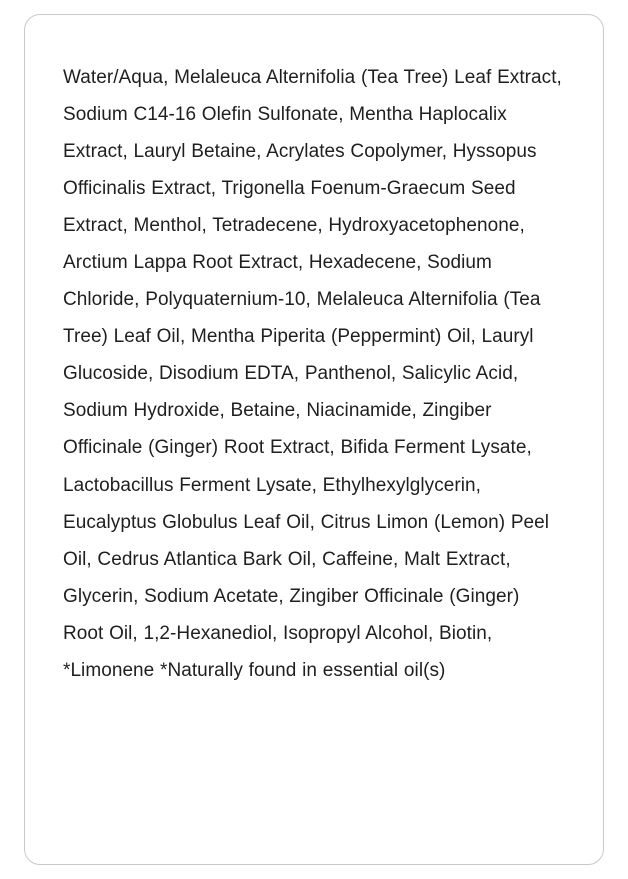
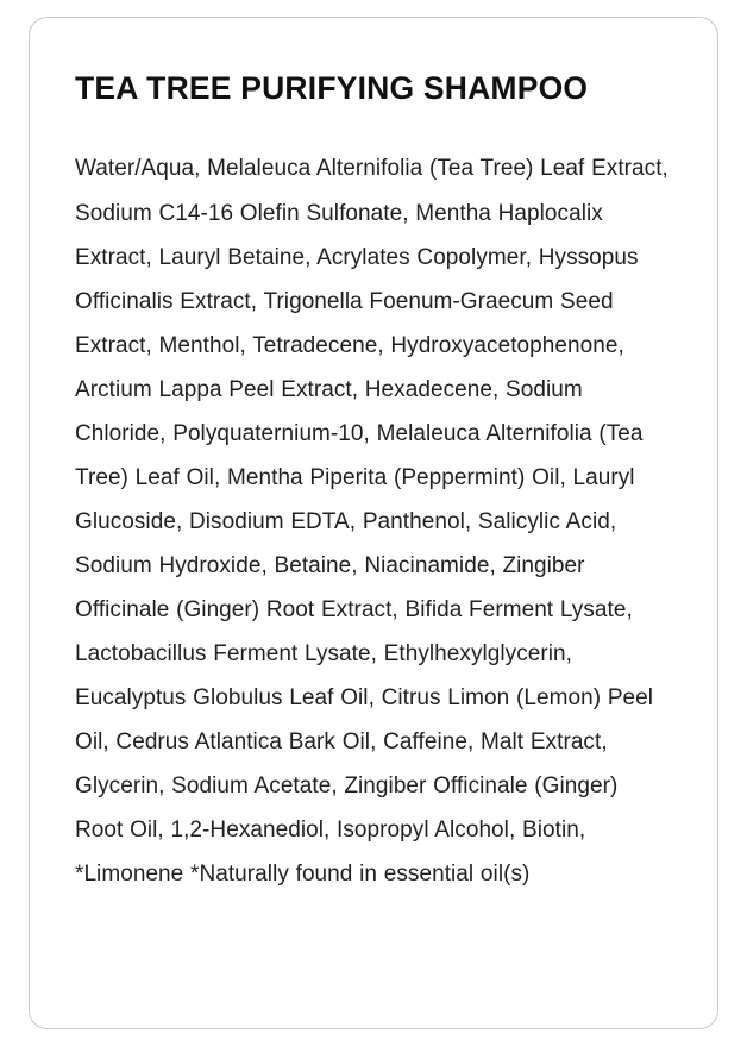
+ TEA TREE PURIFYING SHAMPOO
- Water/Aqua, Melaleuca Alternifolia (Tea Tree) Leaf Extract, Sodium C14-16 Olefin Sulfonate, Mentha Haplocalix Extract, Lauryl Betaine, Acrylates Copolymer, Hyssopus Officinalis Extract, Trigonella Foenum-Graecum Seed Extract, Menthol, Tetradecene, Hydroxyacetophenone, Arctium Lappa Root Extract, Hexadecene, Sodium Chloride, Polyquaternium-10, Melaleuca Alternifolia (Tea Tree) Leaf Oil, Mentha Piperita (Peppermint) Oil, Lauryl Glucoside, Disodium EDTA, Panthenol, Salicylic Acid, Sodium Hydroxide, Betaine, Niacinamide, Zingiber Officinale (Ginger) Root Extract, Bifida Ferment Lysate, Lactobacillus Ferment Lysate, Ethylhexylglycerin, Eucalyptus Globulus Leaf Oil, Citrus Limon (Lemon) Peel Oil, Cedrus Atlantica Bark Oil, Caffeine, Malt Extract, Glycerin, Sodium Acetate, Zingiber Officinale (Ginger) Root Oil, 1,2-Hexanediol, Isopropyl Alcohol, Biotin, *Limonene *Naturally found in essential oil(s)
+ Water/Aqua, Melaleuca Alternifolia (Tea Tree) Leaf Extract, Sodium C14-16 Olefin Sulfonate, Mentha Haplocalix Extract, Lauryl Betaine, Acrylates Copolymer, Hyssopus Officinalis Extract, Trigonella Foenum-Graecum Seed Extract, Menthol, Tetradecene, Hydroxyacetophenone, Arctium Lappa Peel Extract, Hexadecene, Sodium Chloride, Polyquaternium-10, Melaleuca Alternifolia (Tea Tree) Leaf Oil, Mentha Piperita (Peppermint) Oil, Lauryl Glucoside, Disodium EDTA, Panthenol, Salicylic Acid, Sodium Hydroxide, Betaine, Niacinamide, Zingiber Officinale (Ginger) Root Extract, Bifida Ferment Lysate, Lactobacillus Ferment Lysate, Ethylhexylglycerin, Eucalyptus Globulus Leaf Oil, Citrus Limon (Lemon) Peel Oil, Cedrus Atlantica Bark Oil, Caffeine, Malt Extract, Glycerin, Sodium Acetate, Zingiber Officinale (Ginger) Root Oil, 1,2-Hexanediol, Isopropyl Alcohol, Biotin, *Limonene *Naturally found in essential oil(s)
